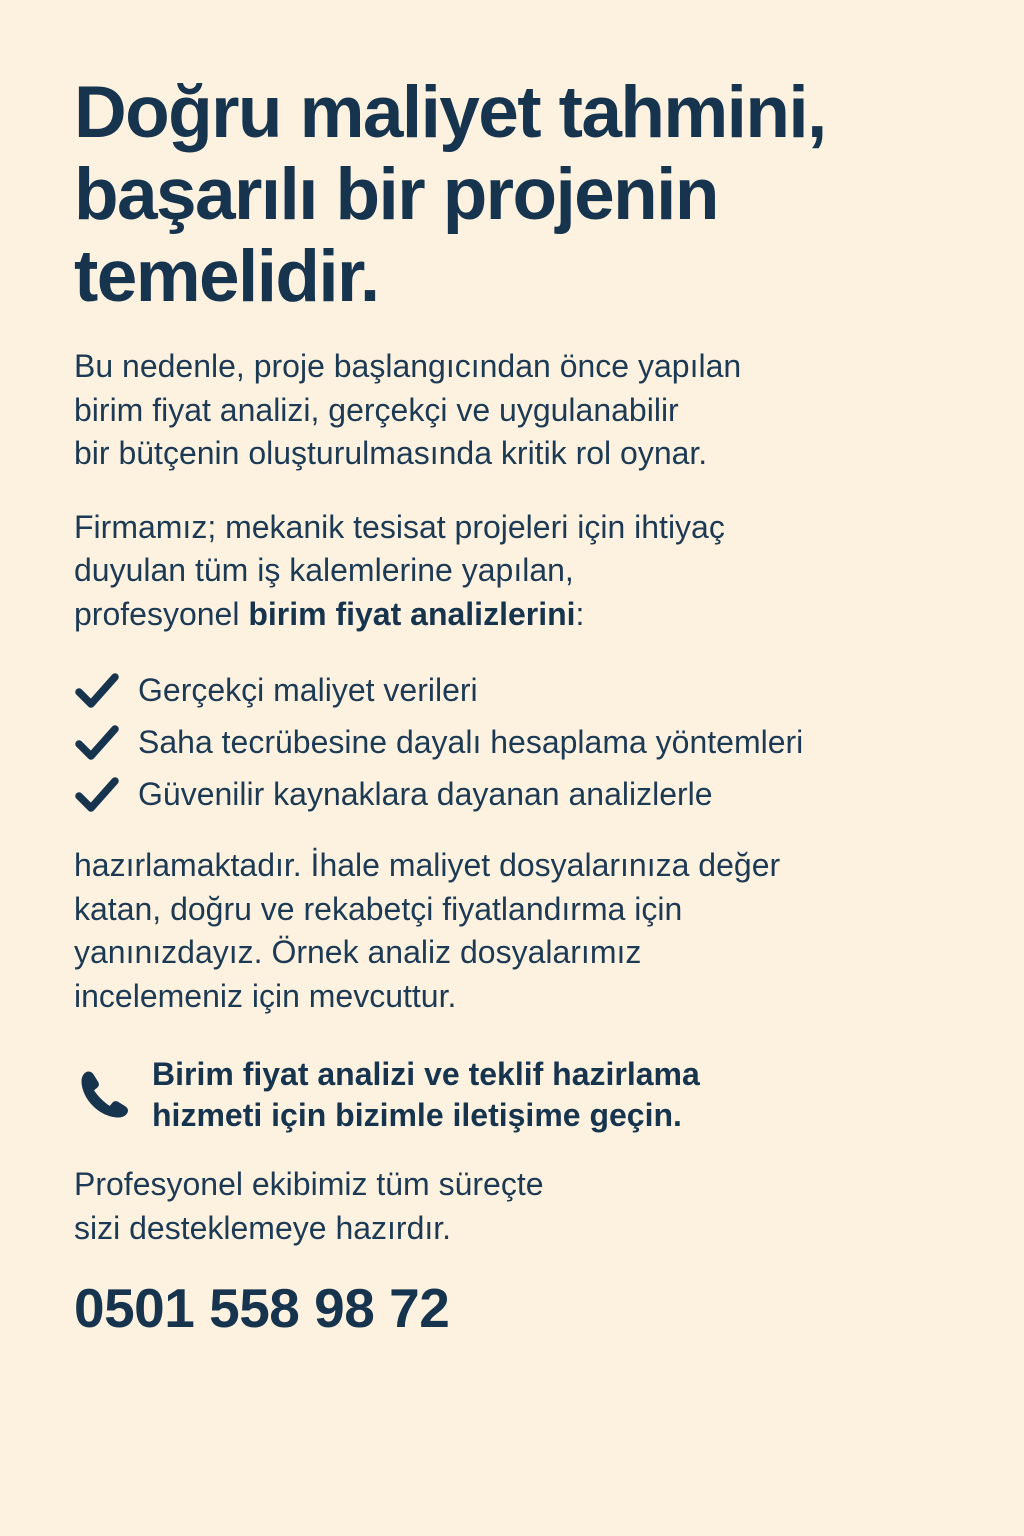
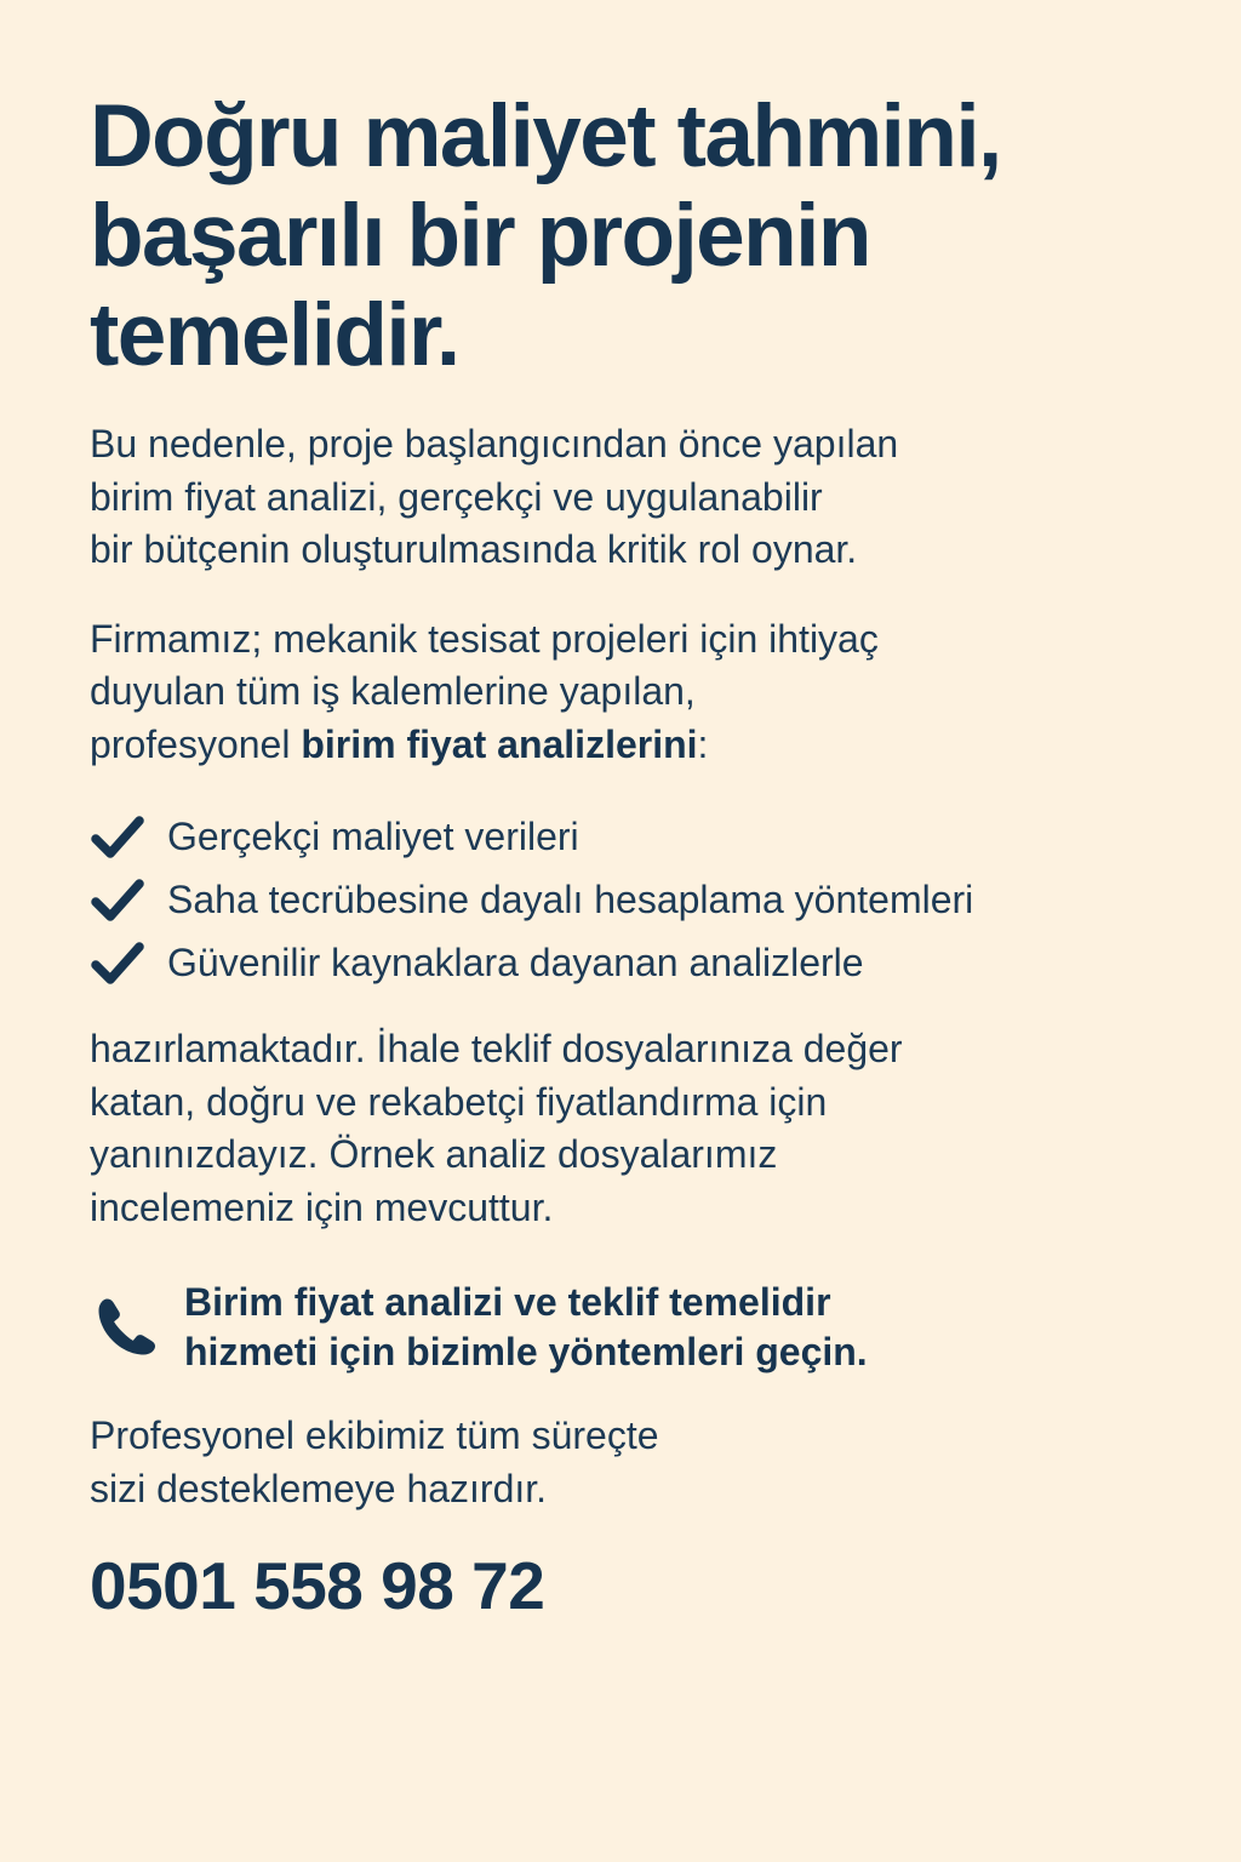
  Doğru maliyet tahmini,
  başarılı bir projenin
  temelidir.
  Bu nedenle, proje başlangıcından önce yapılan
  birim fiyat analizi, gerçekçi ve uygulanabilir
  bir bütçenin oluşturulmasında kritik rol oynar.
  Firmamız; mekanik tesisat projeleri için ihtiyaç
  duyulan tüm iş kalemlerine yapılan,
  profesyonel birim fiyat analizlerini:
  Gerçekçi maliyet verileri
  Saha tecrübesine dayalı hesaplama yöntemleri
  Güvenilir kaynaklara dayanan analizlerle
- hazırlamaktadır. İhale maliyet dosyalarınıza değer
+ hazırlamaktadır. İhale teklif dosyalarınıza değer
  katan, doğru ve rekabetçi fiyatlandırma için
  yanınızdayız. Örnek analiz dosyalarımız
  incelemeniz için mevcuttur.
- Birim fiyat analizi ve teklif hazirlama
+ Birim fiyat analizi ve teklif temelidir
- hizmeti için bizimle iletişime geçin.
+ hizmeti için bizimle yöntemleri geçin.
  Profesyonel ekibimiz tüm süreçte
  sizi desteklemeye hazırdır.
  0501 558 98 72
